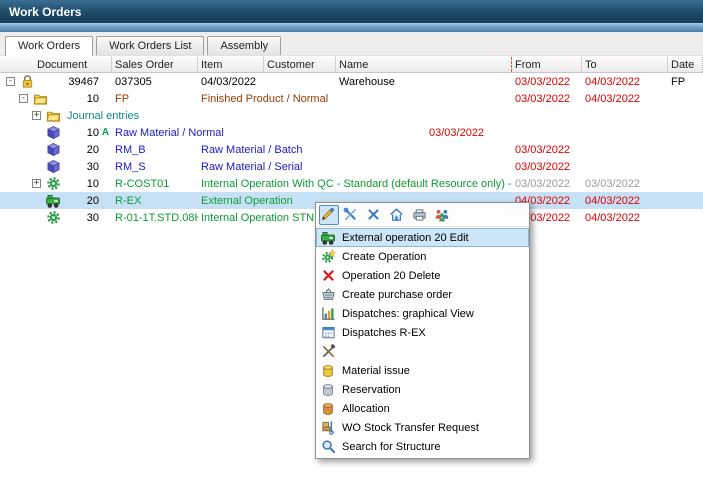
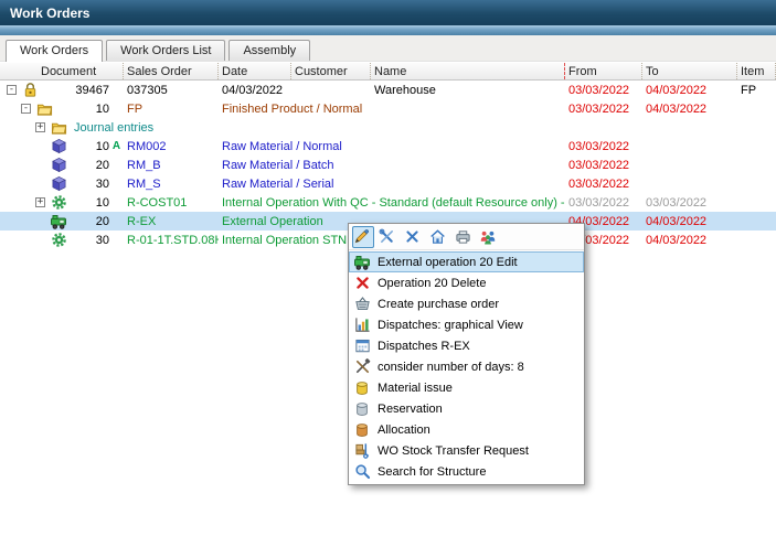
  Work Orders
  Work Orders
  Work Orders List
  Assembly
  Document
  Sales Order
- Item
+ Date
  Customer
  Name
  From
  To
- Date
+ Item
  -
  39467
  037305
  04/03/2022
  Warehouse
  03/03/2022
  04/03/2022
  FP
  -
  10
  FP
  Finished Product / Normal
  03/03/2022
  04/03/2022
  +
  Journal entries
  10
  A
+ RM002
  Raw Material / Normal
  03/03/2022
  20
  RM_B
  Raw Material / Batch
  03/03/2022
  30
  RM_S
  Raw Material / Serial
  03/03/2022
  +
  10
  R-COST01
  Internal Operation With QC - Standard (default Resource only) -
  03/03/2022
  03/03/2022
  20
  R-EX
  External Operation
  04/03/2022
  04/03/2022
  30
  R-01-1T.STD.08
  Internal Operation STN
  03/2022
  04/03/2022
  External operation 20 Edit
- Create Operation
  Operation 20 Delete
  Create purchase order
  Dispatches: graphical View
  Dispatches R-EX
+ consider number of days: 8
  Material issue
  Reservation
  Allocation
  WO Stock Transfer Request
  Search for Structure
